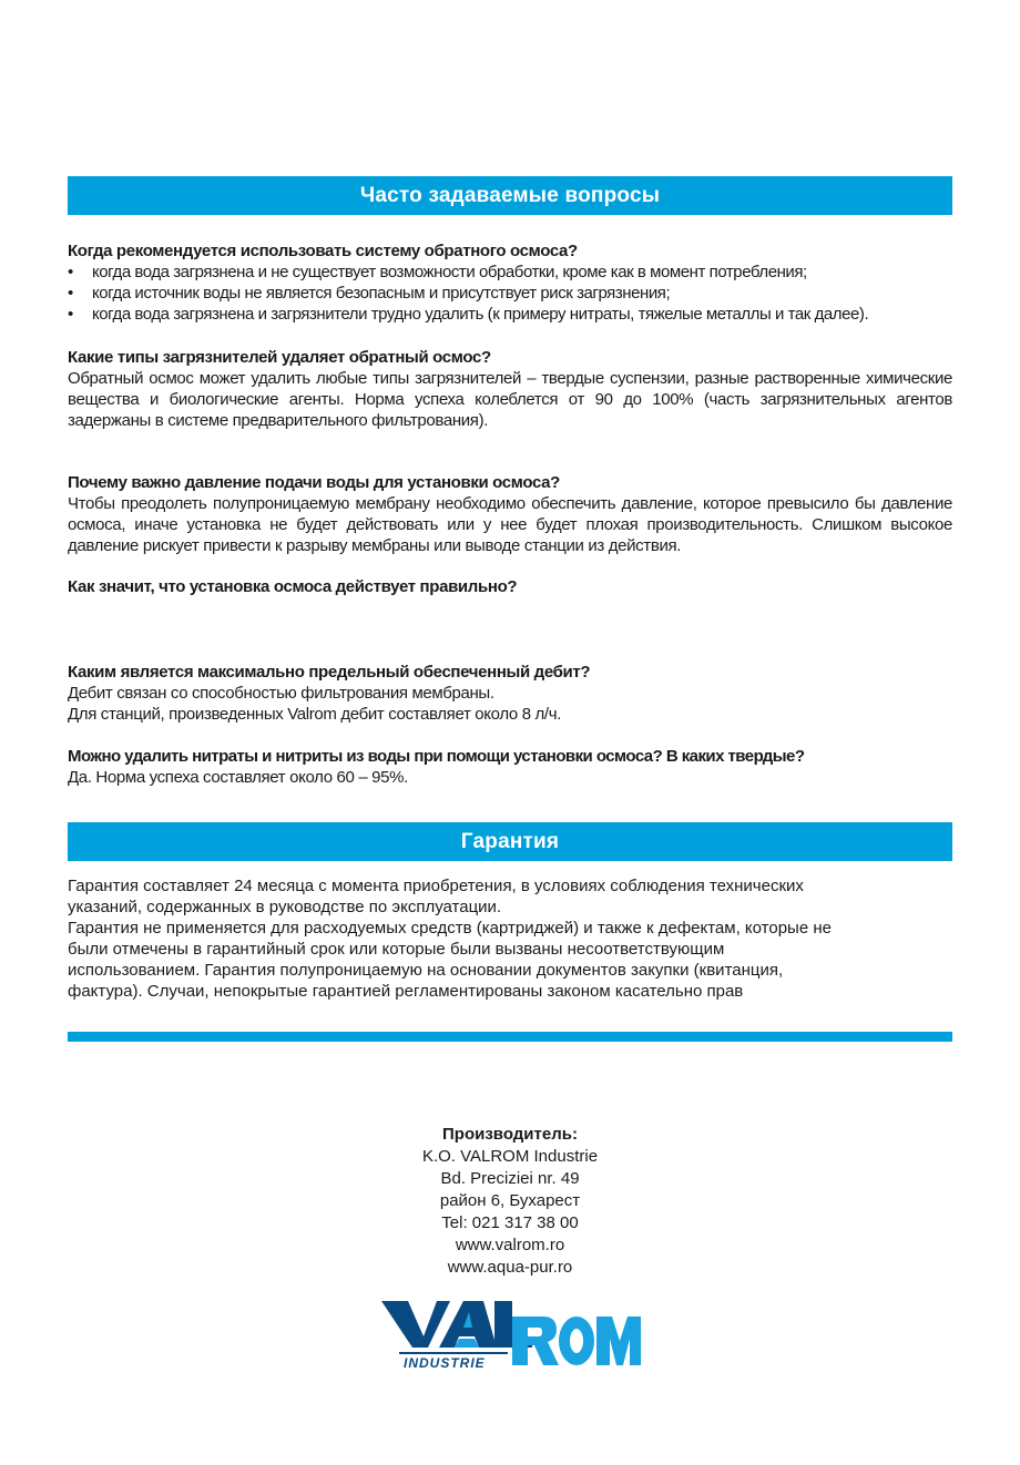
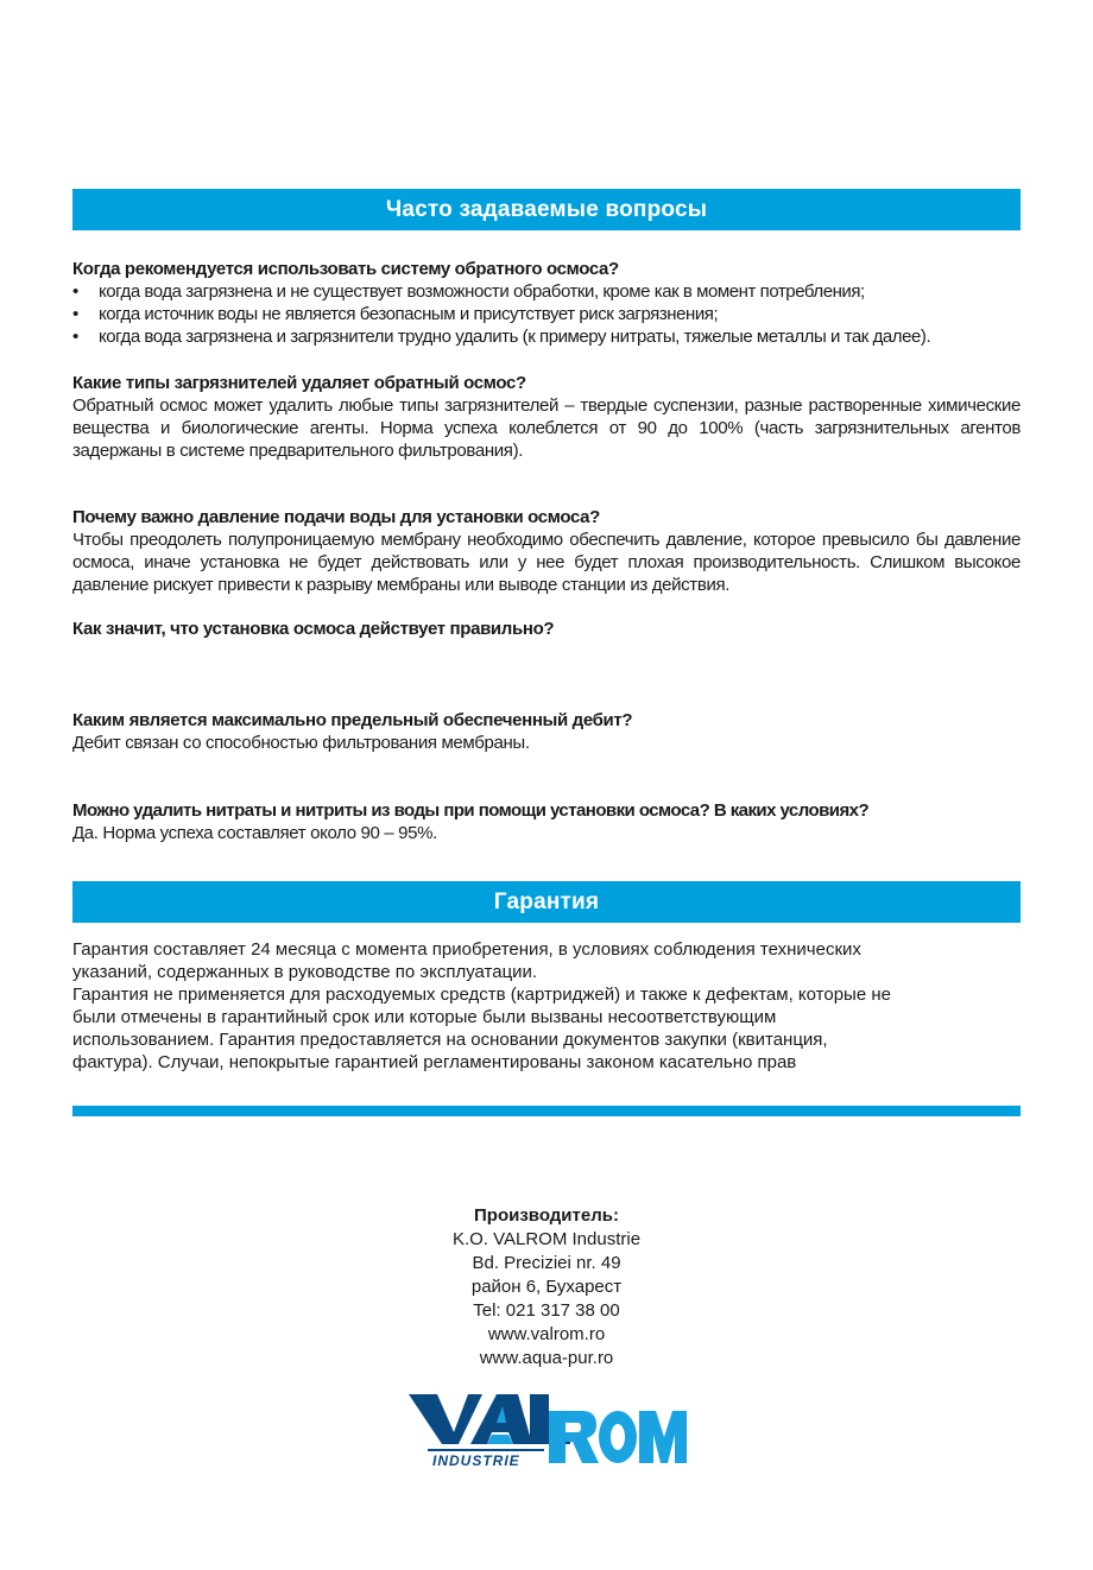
  Часто задаваемые вопросы
  Когда рекомендуется использовать систему обратного осмоса?
  •
  когда вода загрязнена и не существует возможности обработки, кроме как в момент потребления;
  •
  когда источник воды не является безопасным и присутствует риск загрязнения;
  •
  когда вода загрязнена и загрязнители трудно удалить (к примеру нитраты, тяжелые металлы и так далее).
  Какие типы загрязнителей удаляет обратный осмос?
  Обратный осмос может удалить любые типы загрязнителей – твердые суспензии, разные растворенные химические вещества и биологические агенты. Норма успеха колеблется от 90 до 100% (часть загрязнительных агентов задержаны в системе предварительного фильтрования).
  Почему важно давление подачи воды для установки осмоса?
  Чтобы преодолеть полупроницаемую мембрану необходимо обеспечить давление, которое превысило бы давление осмоса, иначе установка не будет действовать или у нее будет плохая производительность. Слишком высокое давление рискует привести к разрыву мембраны или выводе станции из действия.
  Как значит, что установка осмоса действует правильно?
  Каким является максимально предельный обеспеченный дебит?
  Дебит связан со способностью фильтрования мембраны.
- Для станций, произведенных Valrom дебит составляет около 8 л/ч.
- Можно удалить нитраты и нитриты из воды при помощи установки осмоса? В каких твердые?
+ Можно удалить нитраты и нитриты из воды при помощи установки осмоса? В каких условиях?
- Да. Норма успеха составляет около 60 – 95%.
+ Да. Норма успеха составляет около 90 – 95%.
  Гарантия
  Гарантия составляет 24 месяца с момента приобретения, в условиях соблюдения технических
  указаний, содержанных в руководстве по эксплуатации.
  Гарантия не применяется для расходуемых средств (картриджей) и также к дефектам, которые не
  были отмечены в гарантийный срок или которые были вызваны несоответствующим
- использованием. Гарантия полупроницаемую на основании документов закупки (квитанция,
+ использованием. Гарантия предоставляется на основании документов закупки (квитанция,
  фактура). Случаи, непокрытые гарантией регламентированы законом касательно прав
  Производитель:
  K.O. VALROM Industrie
  Bd. Preciziei nr. 49
  район 6, Бухарест
  Tel: 021 317 38 00
  www.valrom.ro
  www.aqua-pur.ro
  INDUSTRIE
